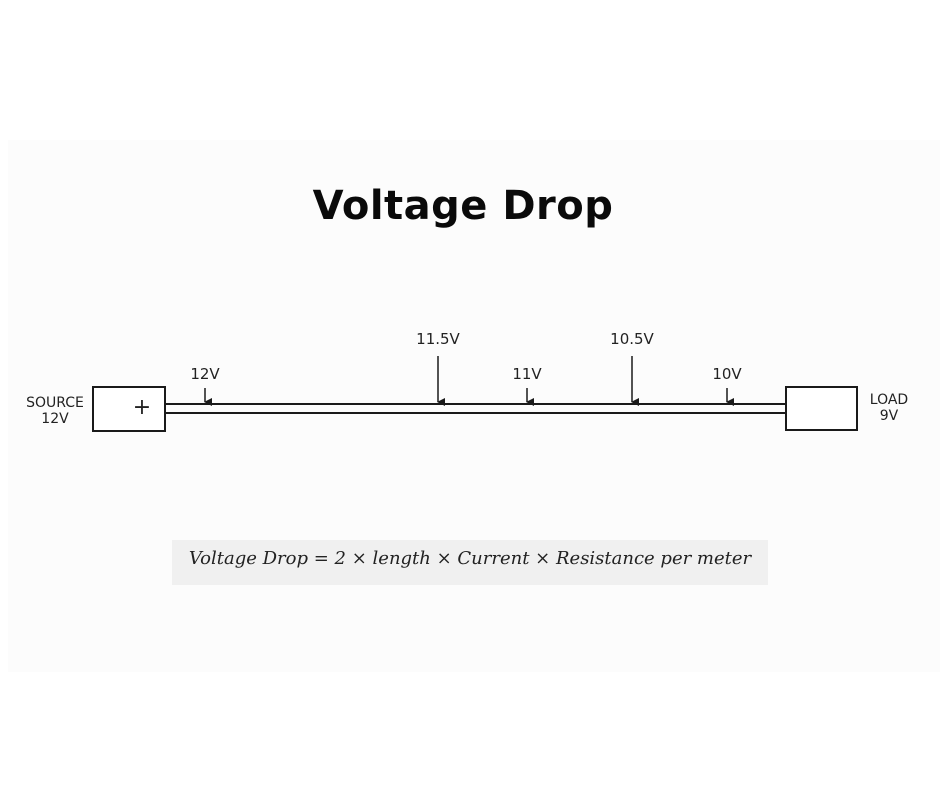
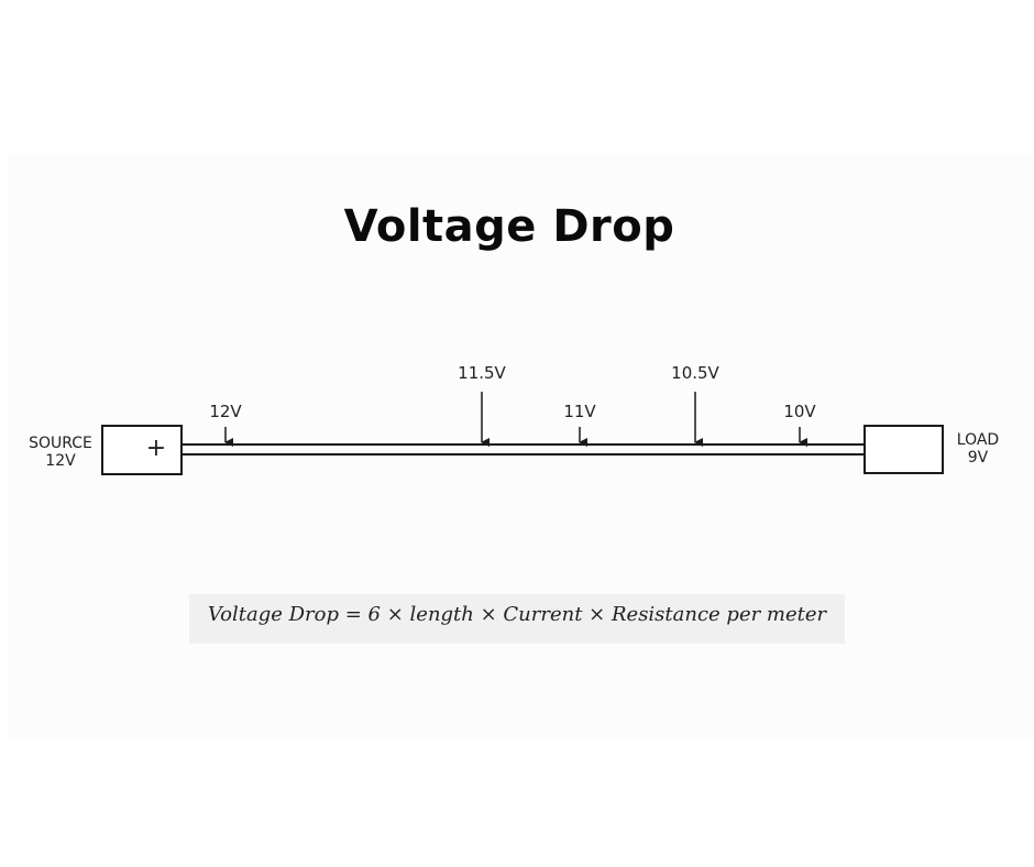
  Voltage Drop
  SOURCE
  12V
  +
  LOAD
  9V
  12V
  11.5V
  11V
  10.5V
  10V
- Voltage Drop = 2 × length × Current × Resistance per meter
+ Voltage Drop = 6 × length × Current × Resistance per meter
